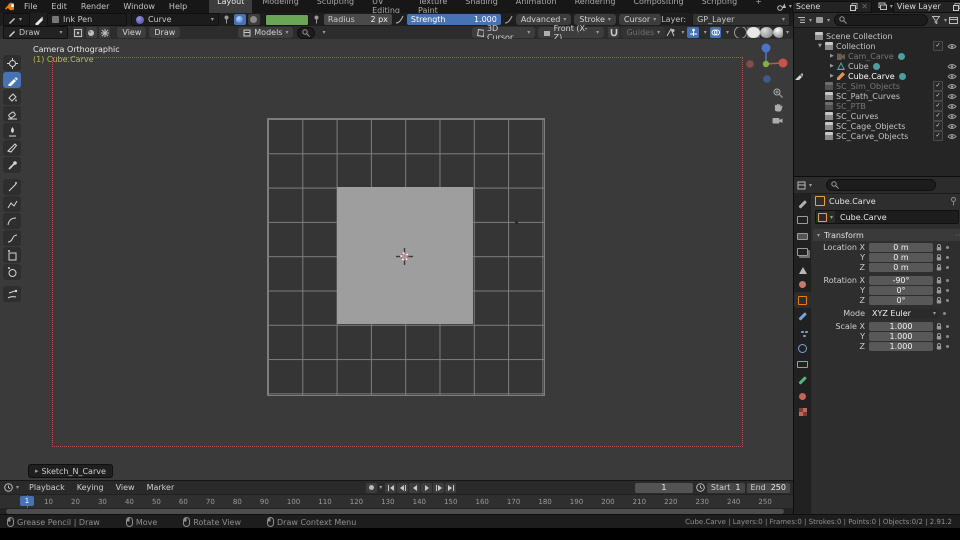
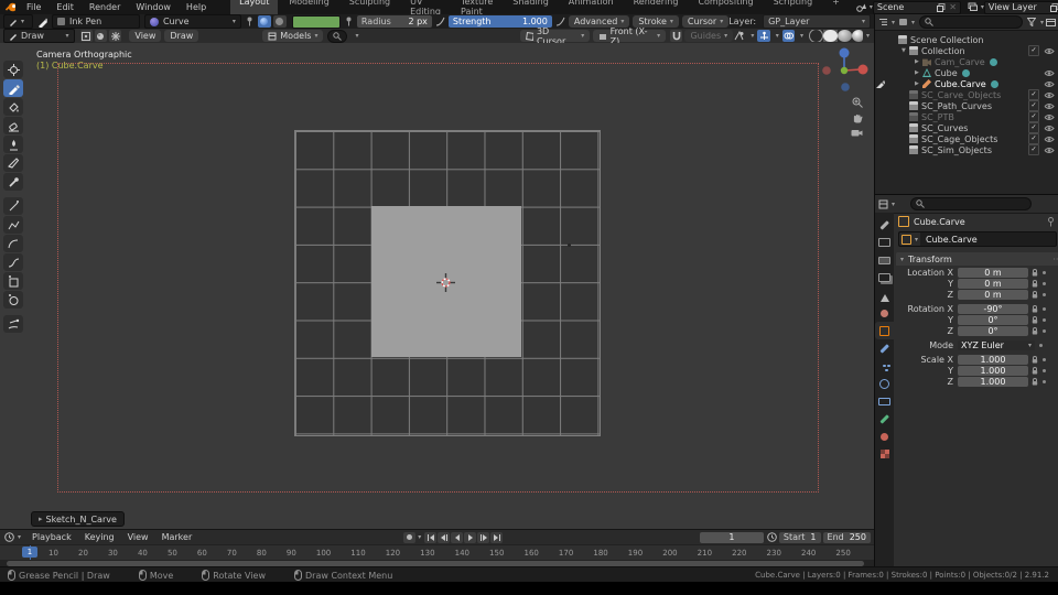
  File
  Edit
  Render
  Window
  Help
  Layout
  Modeling
  Sculpting
  UV Editing
  Texture Paint
  Shading
  Animation
  Rendering
  Compositing
  Scripting
  +
  Scene
  ✕
  View Layer
  Ink Pen
  Curve
  Radius
  2 px
  Strength
  1.000
  Advanced
  Stroke
  Cursor
  Layer:
  GP_Layer
  Draw
  View
  Draw
  Models
  3D Cursor
  Front (X-Z)
  Guides
  Camera Orthographic
  (1) Cube.Carve
  ▸
  Sketch_N_Carve
  Scene Collection
  Collection
  Cam_Carve
  Cube
  Cube.Carve
- SC_Sim_Objects
+ SC_Carve_Objects
  SC_Path_Curves
  SC_PTB
  SC_Curves
  SC_Cage_Objects
- SC_Carve_Objects
+ SC_Sim_Objects
  Cube.Carve
  Cube.Carve
  Transform
  Location X
  0 m
  Y
  0 m
  Z
  0 m
  Rotation X
  -90°
  Y
  0°
  Z
  0°
  Mode
  XYZ Euler
  Scale X
  1.000
  Y
  1.000
  Z
  1.000
  Playback
  Keying
  View
  Marker
  1
  Start
  1
  End
  250
  10
  20
  30
  40
  50
  60
  70
  80
  90
  100
  110
  120
  130
  140
  150
  160
  170
  180
  190
  200
  210
  220
  230
  240
  250
  1
  Grease Pencil | Draw
  Move
  Rotate View
  Draw Context Menu
  Cube.Carve | Layers:0 | Frames:0 | Strokes:0 | Points:0 | Objects:0/2 | 2.91.2
